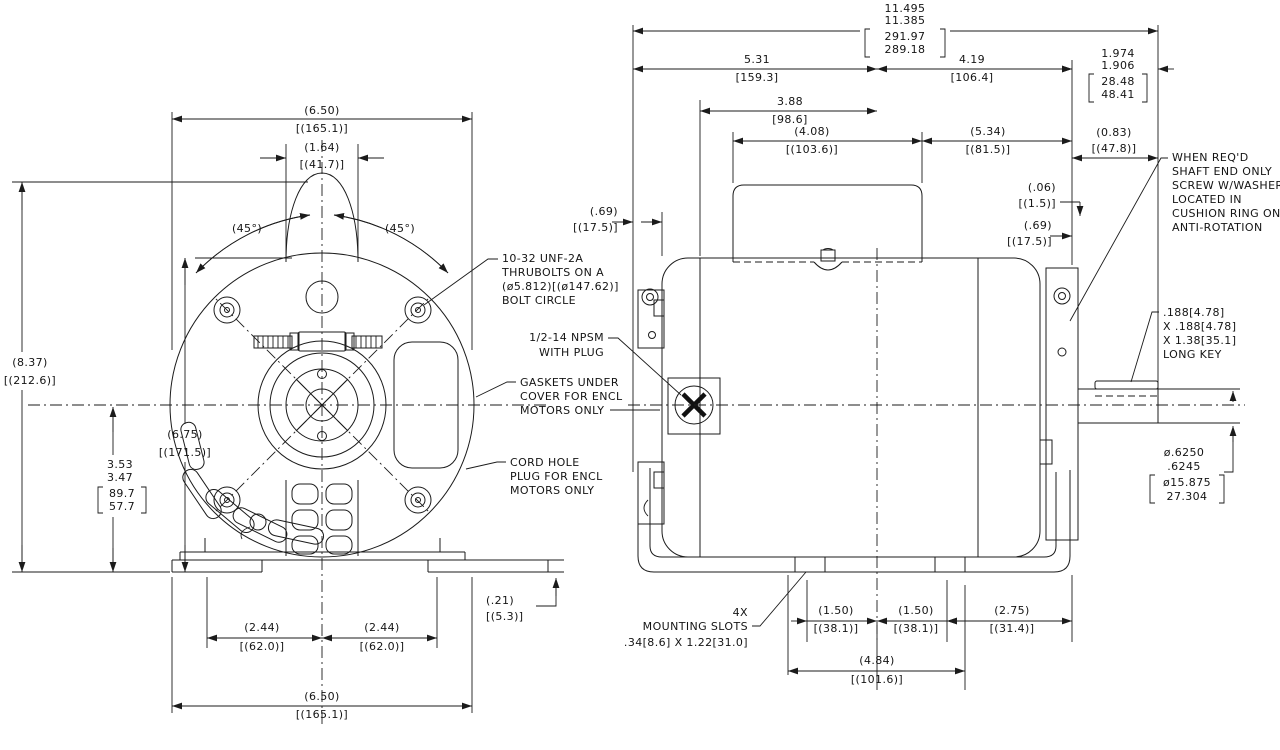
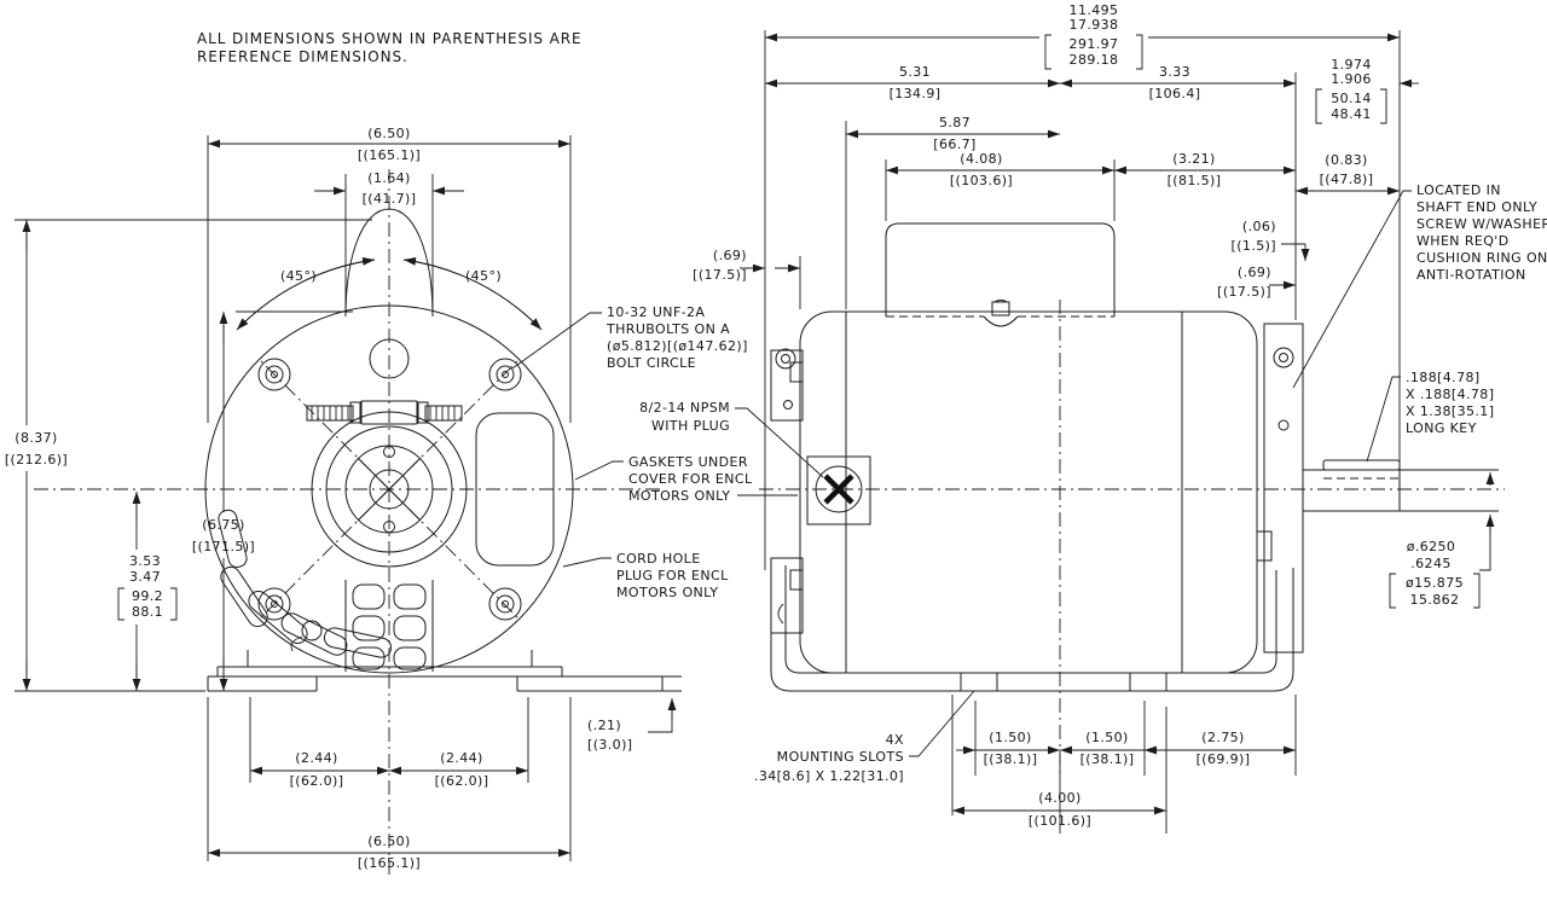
+ ALL DIMENSIONS SHOWN IN PARENTHESIS ARE
+ REFERENCE DIMENSIONS.
  (6.50)
  [(165.1)]
  (1.64)
  [(41.7)]
  (45°)
  (45°)
  (8.37)
  [(212.6)]
  (6.75)
  [(171.5)]
  3.53
  3.47
- 89.7
+ 99.2
- 57.7
+ 88.1
  (.21)
- [(5.3)]
+ [(3.0)]
  (2.44)
  [(62.0)]
  (2.44)
  [(62.0)]
  (6.50)
  [(165.1)]
  11.495
- 11.385
+ 17.938
  291.97
  289.18
  5.31
- [159.3]
+ [134.9]
- 4.19
+ 3.33
  [106.4]
  1.974
  1.906
- 28.48
+ 50.14
  48.41
- 3.88
+ 5.87
- [98.6]
+ [66.7]
  (4.08)
  [(103.6)]
- (5.34)
+ (3.21)
  [(81.5)]
  (0.83)
  [(47.8)]
  (.06)
  [(1.5)]
  (.69)
  [(17.5)]
  (.69)
  [(17.5)]
  (1.50)
  [(38.1)]
  (1.50)
  [(38.1)]
  (2.75)
- [(31.4)]
+ [(69.9)]
- (4.84)
+ (4.00)
  [(101.6)]
  ø.6250
  .6245
  ø15.875
- 27.304
+ 15.862
  10-32 UNF-2A
  THRUBOLTS ON A
  (ø5.812)[(ø147.62)]
  BOLT CIRCLE
- 1/2-14 NPSM
+ 8/2-14 NPSM
  WITH PLUG
  GASKETS UNDER
  COVER FOR ENCL
  MOTORS ONLY
  CORD HOLE
  PLUG FOR ENCL
  MOTORS ONLY
- WHEN REQ'D
+ LOCATED IN
  SHAFT END ONLY
  SCREW W/WASHER
- LOCATED IN
+ WHEN REQ'D
  CUSHION RING ON
  ANTI-ROTATION
  .188[4.78]
  X .188[4.78]
  X 1.38[35.1]
  LONG KEY
  4X
  MOUNTING SLOTS
  .34[8.6] X 1.22[31.0]
